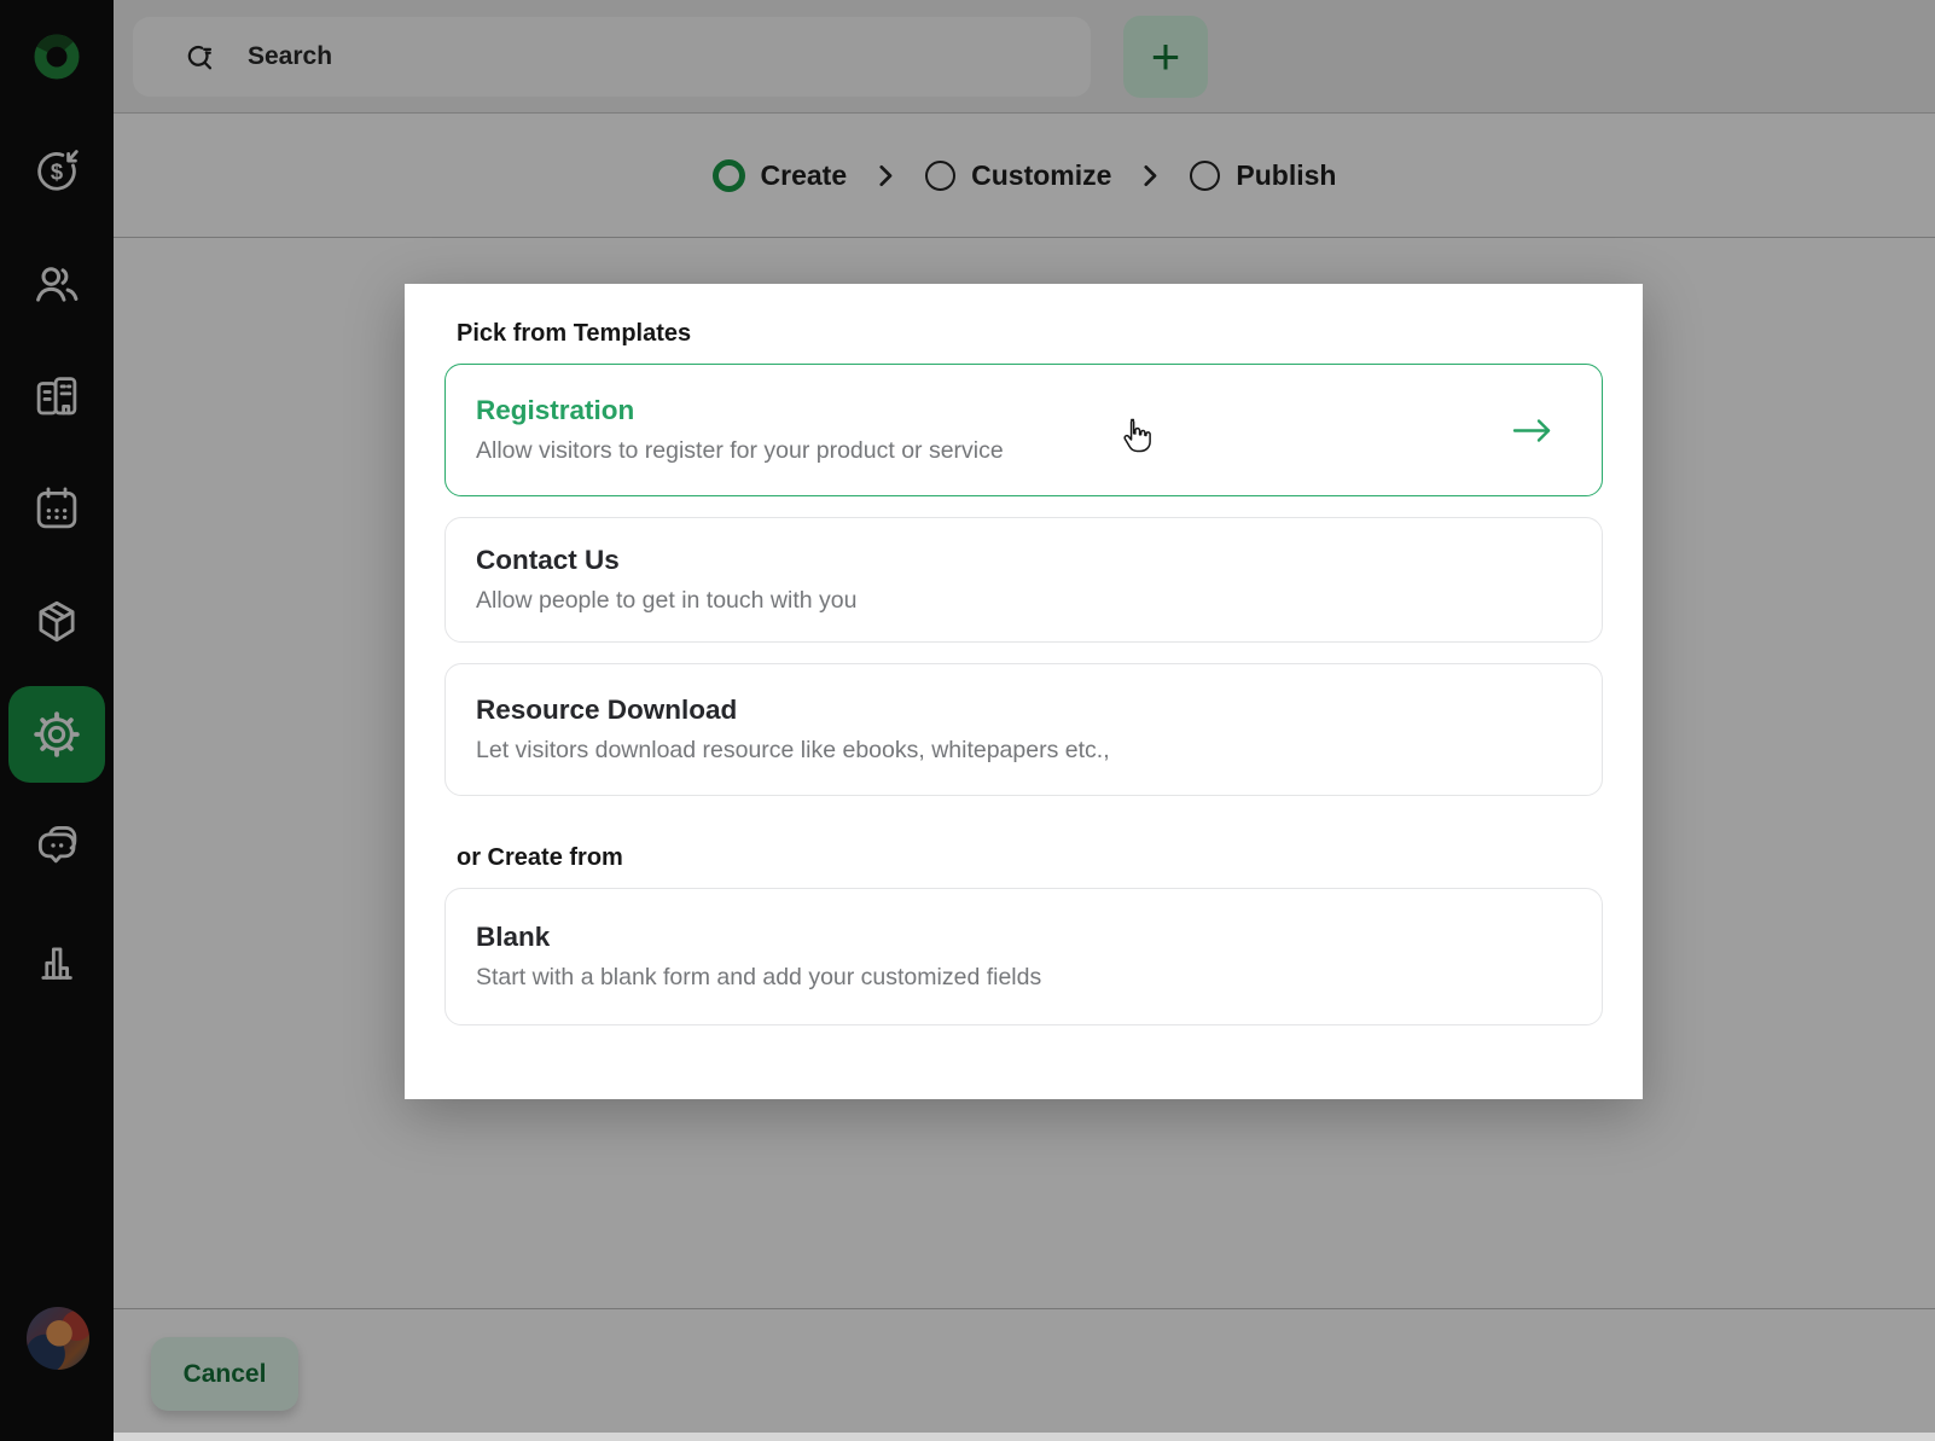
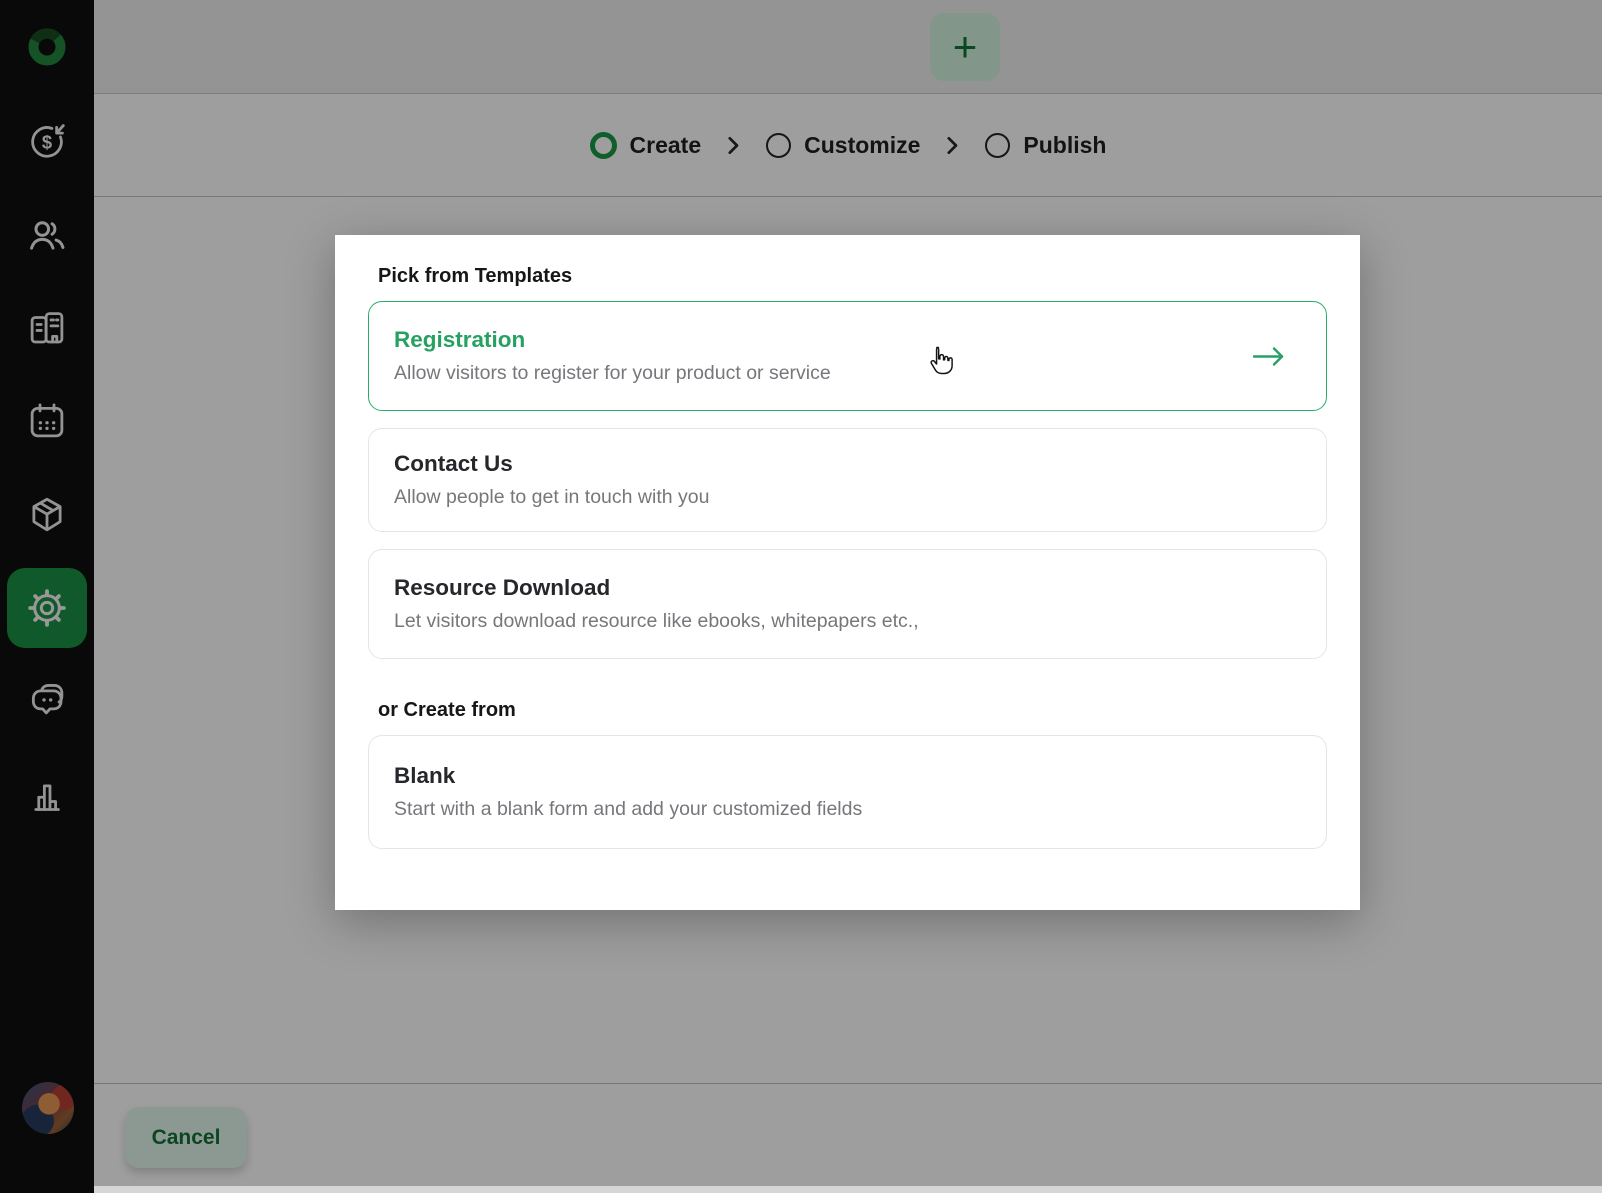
  $
- Search
  +
  Create
  Customize
  Publish
  Cancel
  Pick from Templates
  Registration
  Allow visitors to register for your product or service
  Contact Us
  Allow people to get in touch with you
  Resource Download
  Let visitors download resource like ebooks, whitepapers etc.,
  or Create from
  Blank
  Start with a blank form and add your customized fields
